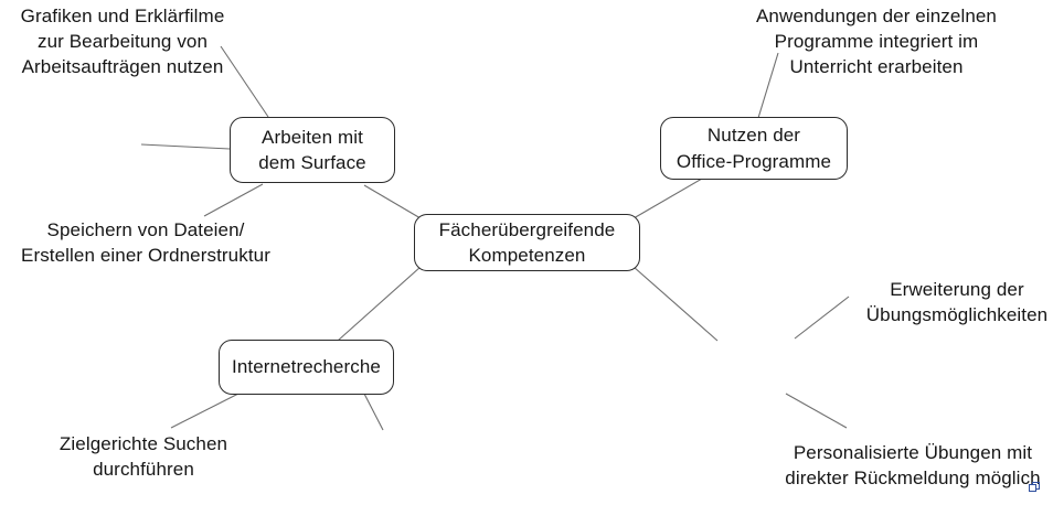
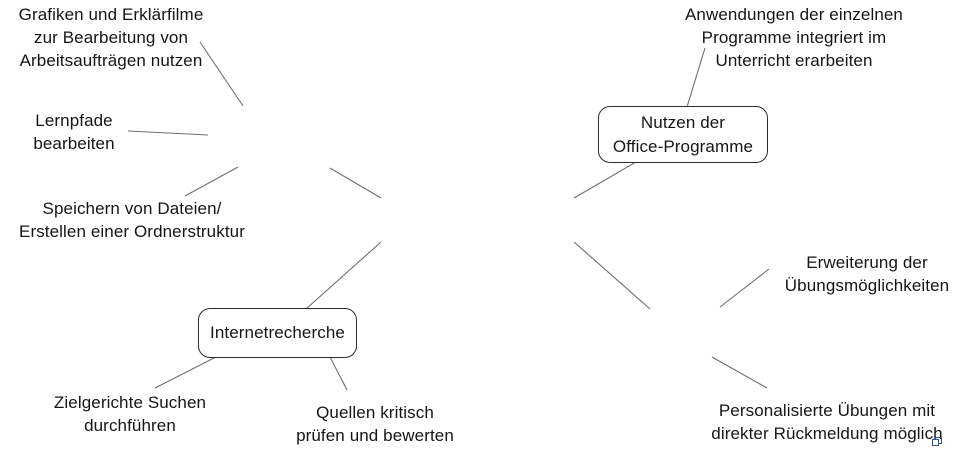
- Arbeiten mit
- dem Surface
  Nutzen der
  Office-Programme
- Fächerübergreifende
- Kompetenzen
  Internetrecherche
  Grafiken und Erklärfilme
  zur Bearbeitung von
  Arbeitsaufträgen nutzen
+ Lernpfade
+ bearbeiten
  Speichern von Dateien/
  Erstellen einer Ordnerstruktur
  Anwendungen der einzelnen
  Programme integriert im
  Unterricht erarbeiten
  Zielgerichte Suchen
  durchführen
+ Quellen kritisch
+ prüfen und bewerten
  Erweiterung der
  Übungsmöglichkeiten
  Personalisierte Übungen mit
  direkter Rückmeldung möglich
